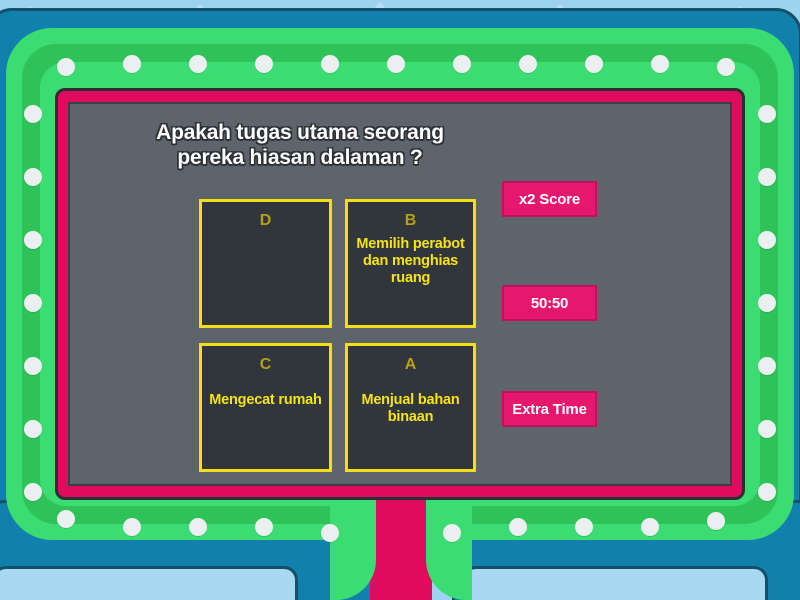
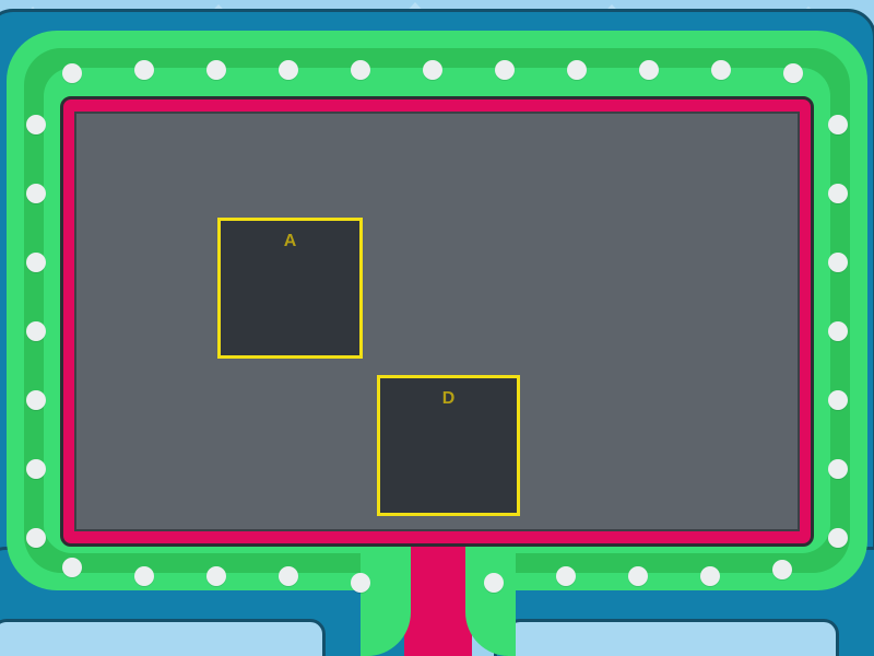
- Apakah tugas utama seorang
- pereka hiasan dalaman ?
- D
+ A
- B
- Memilih perabot dan menghias ruang
- C
- Mengecat rumah
- A
+ D
- Menjual bahan binaan
- x2 Score
- 50:50
- Extra Time
